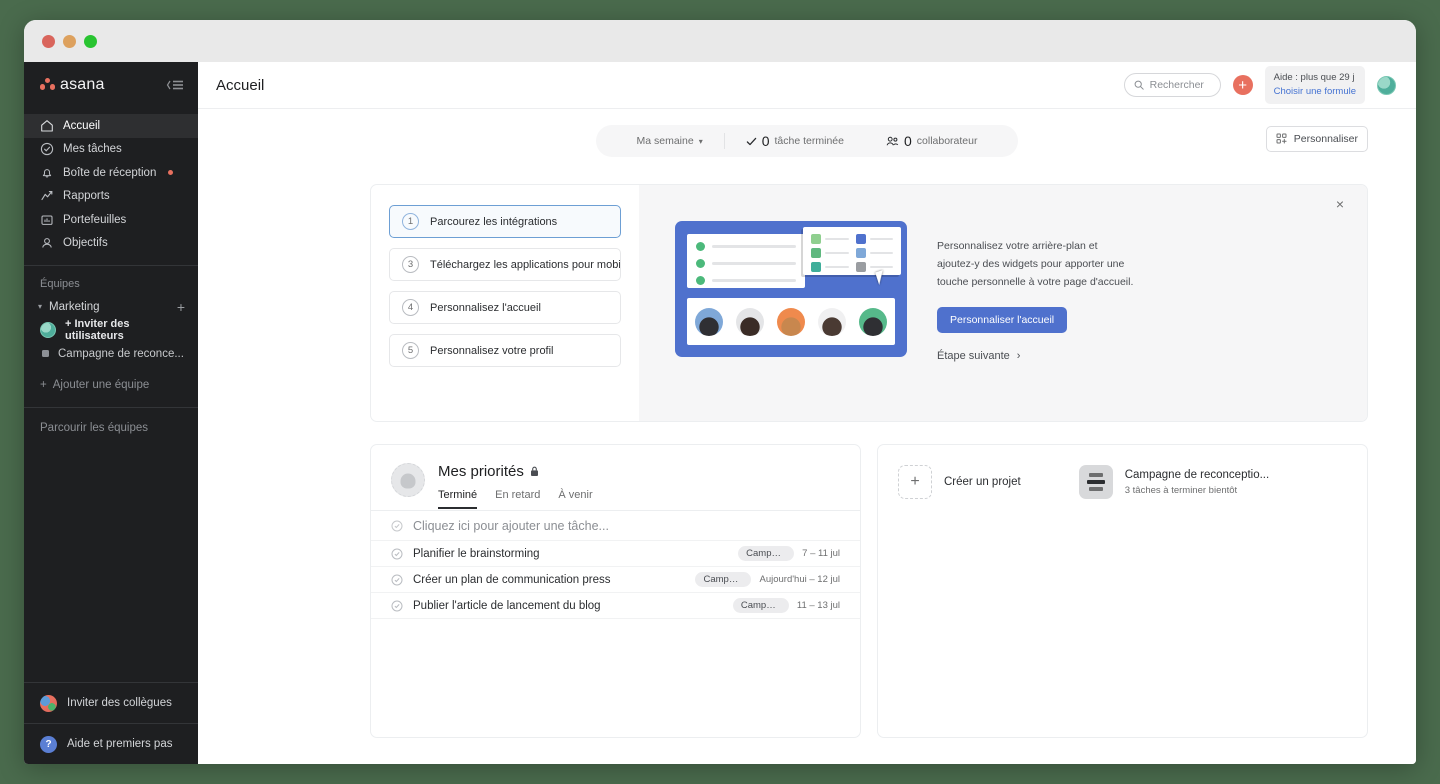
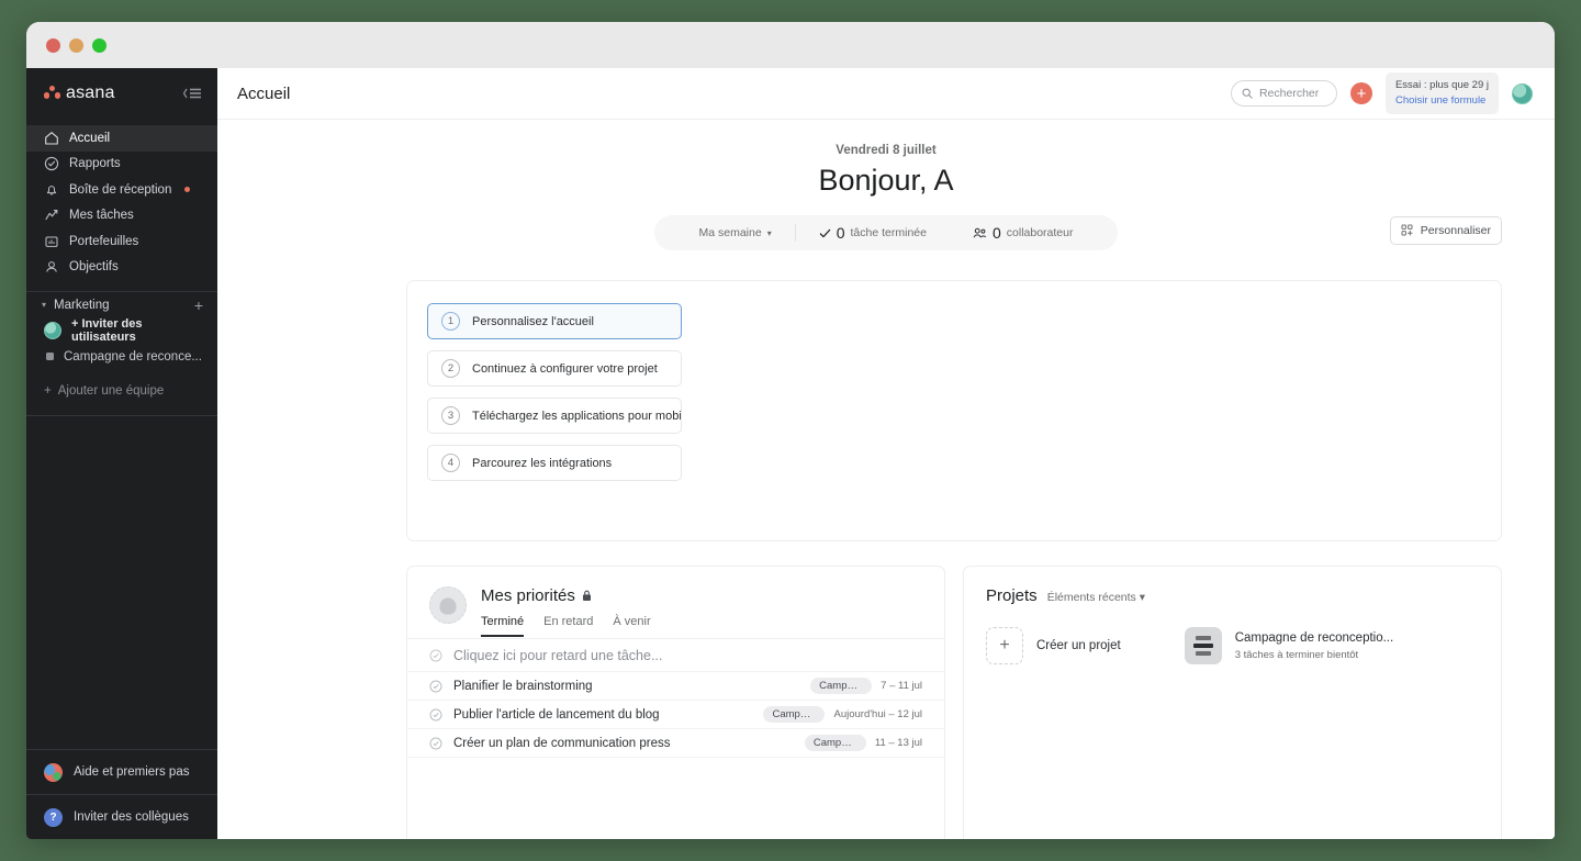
  asana
  Accueil
- Mes tâches
+ Rapports
  Boîte de réception
- Rapports
+ Mes tâches
  Portefeuilles
  Objectifs
- Équipes
  ▾
  Marketing
  +
  + Inviter des utilisateurs
  Campagne de reconce...
  +
  Ajouter une équipe
- Parcourir les équipes
- Inviter des collègues
+ Aide et premiers pas
  ?
- Aide et premiers pas
+ Inviter des collègues
  Accueil
  Rechercher
  +
- Aide : plus que 29 j
+ Essai : plus que 29 j
  Choisir une formule
+ Vendredi 8 juillet
+ Bonjour, A
  Ma semaine
  ▾
  0
  tâche terminée
  0
  collaborateur
  Personnaliser
  1
- Parcourez les intégrations
+ Personnalisez l'accueil
+ 2
+ Continuez à configurer votre projet
  3
  Téléchargez les applications pour mobi
  4
- Personnalisez l'accueil
+ Parcourez les intégrations
- 5
- Personnalisez votre profil
- ×
- Personnalisez votre arrière-plan et ajoutez-y des widgets pour apporter une touche personnelle à votre page d'accueil.
- Personnaliser l'accueil
- Étape suivante
- ›
  Mes priorités
  Terminé
  En retard
  À venir
- Cliquez ici pour ajouter une tâche...
+ Cliquez ici pour retard une tâche...
  Planifier le brainstorming
  Campag...
  7 – 11 jul
- Créer un plan de communication press
+ Publier l'article de lancement du blog
  Campag...
  Aujourd'hui – 12 jul
- Publier l'article de lancement du blog
+ Créer un plan de communication press
  Campag...
  11 – 13 jul
+ Projets
+ Éléments récents ▾
  +
  Créer un projet
  Campagne de reconceptio...
  3 tâches à terminer bientôt
